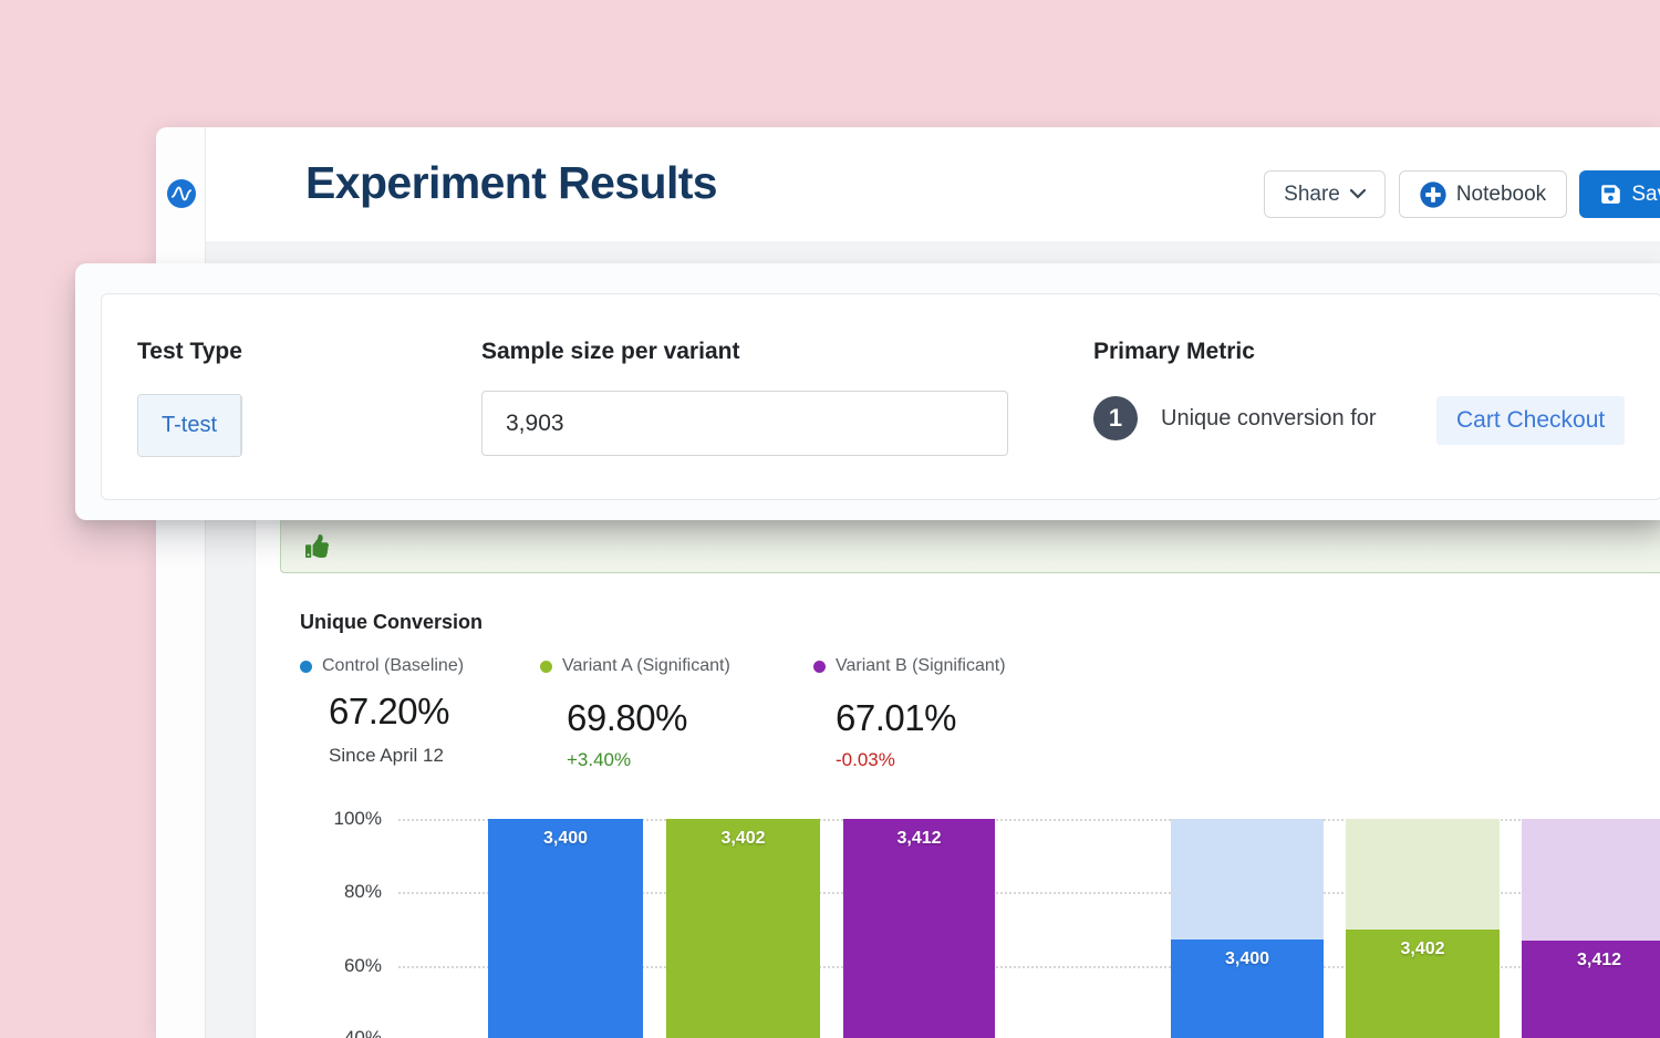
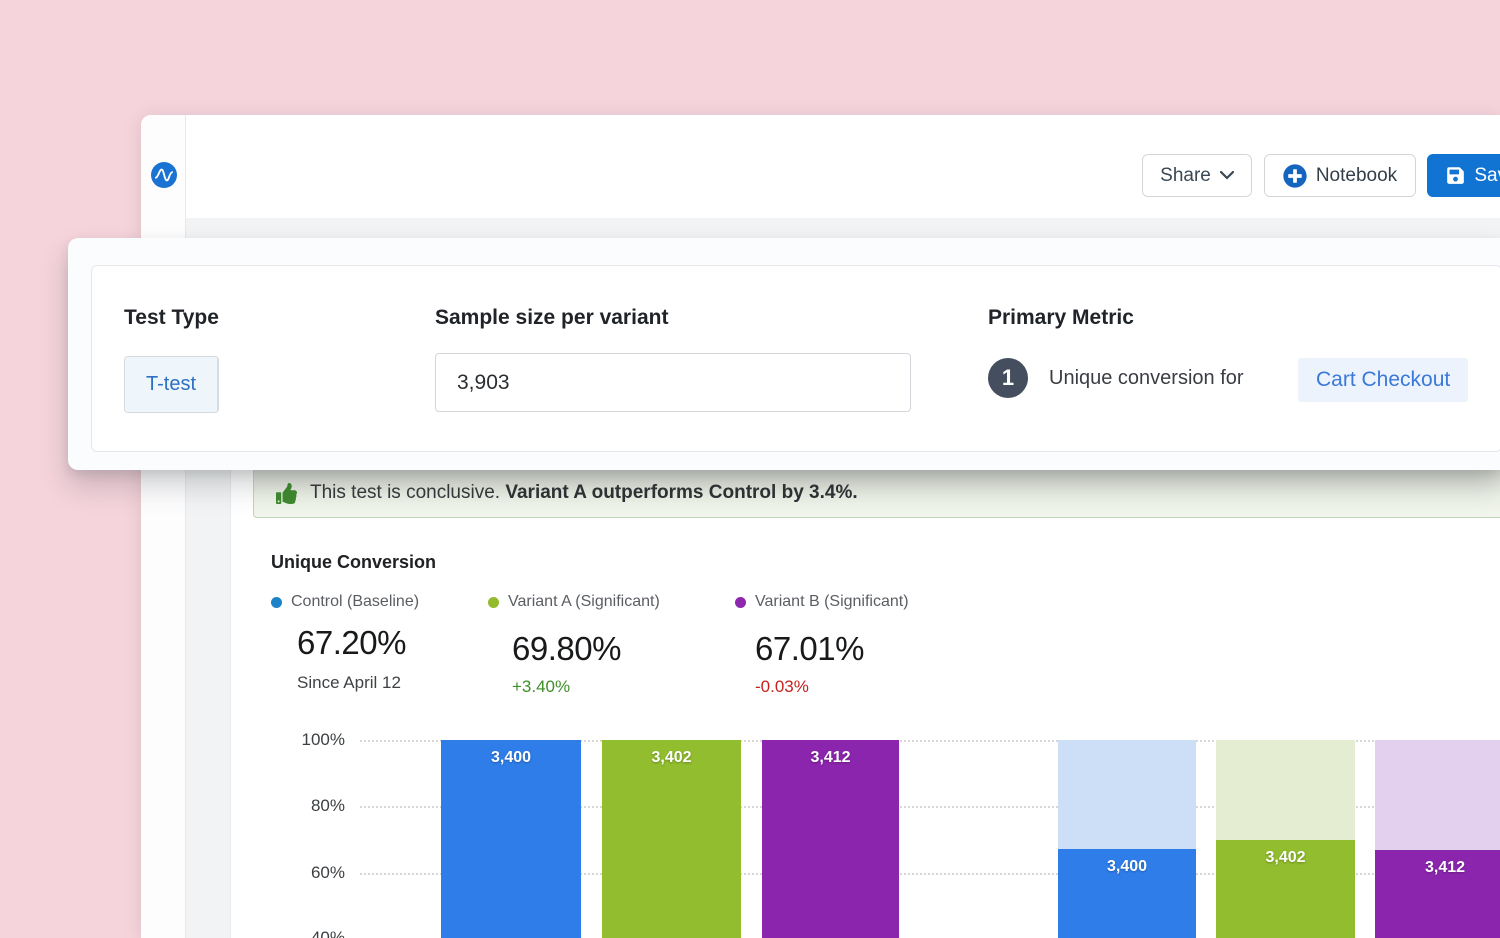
- Experiment Results
  Share
  Notebook
+ This test is conclusive. Variant A outperforms Control by 3.4%.
  Unique Conversion
  Control (Baseline)
  67.20%
  Since April 12
  Variant A (Significant)
  69.80%
  +3.40%
  Variant B (Significant)
  67.01%
  -0.03%
  100%
  80%
  60%
  3,400
  3,402
  3,412
  3,400
  3,402
  3,412
  Test Type
  T-test
  Sample size per variant
  3,903
  Primary Metric
  1
  Unique conversion for
  Cart Checkout
